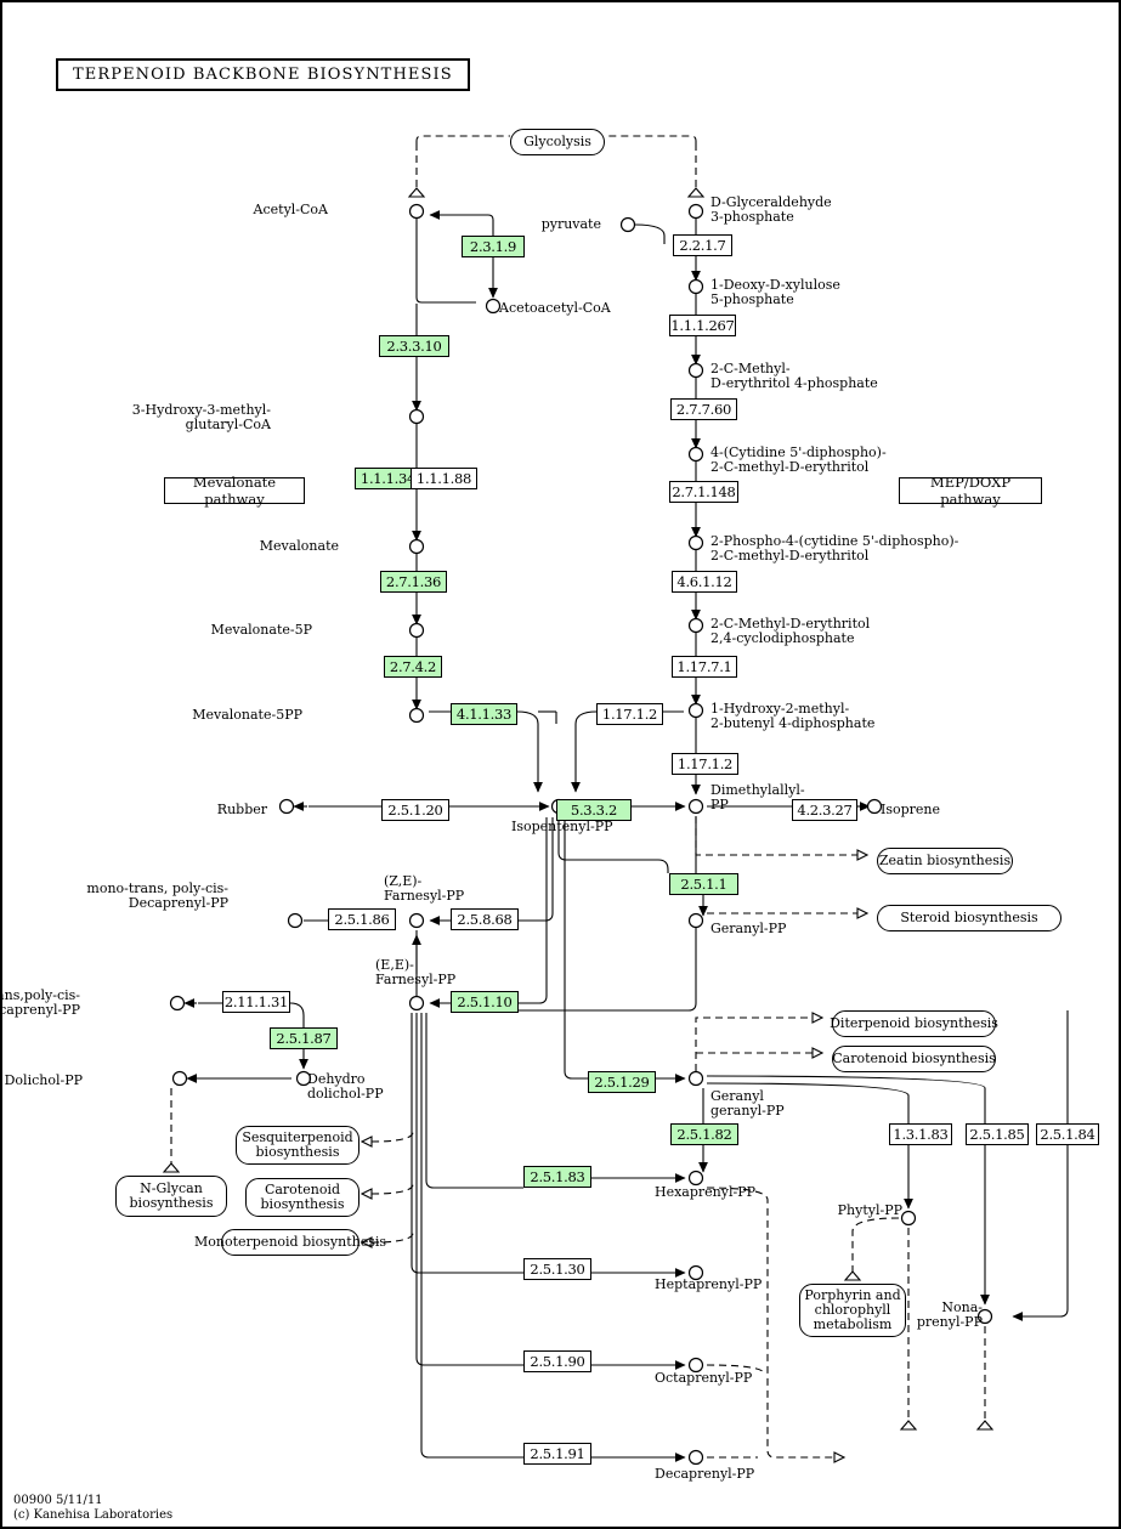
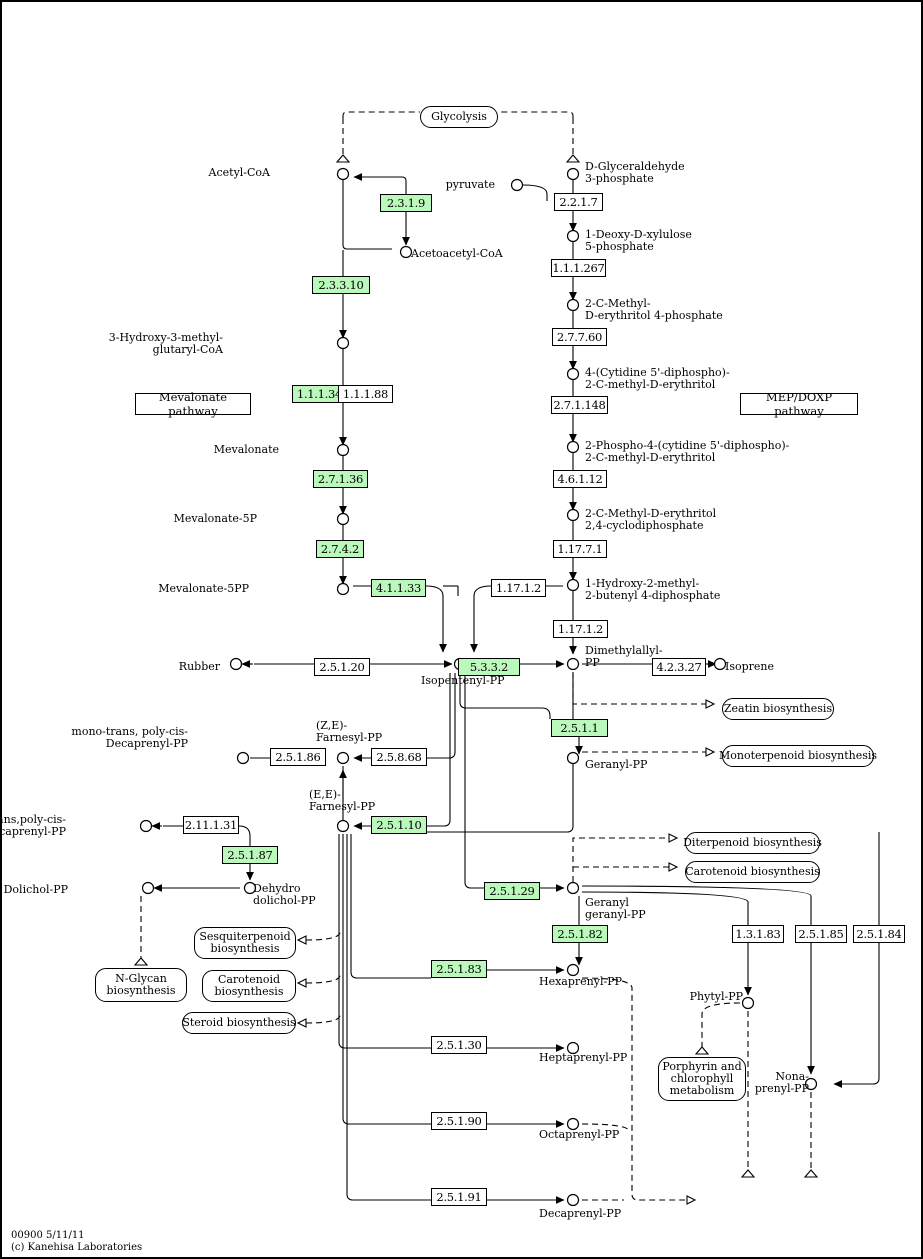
- TERPENOID BACKBONE BIOSYNTHESIS
  Mevalonate pathway
  MEP/DOXP pathway
  Glycolysis
  Zeatin biosynthesis
- Steroid biosynthesis
+ Monoterpenoid biosynthesis
  Diterpenoid biosynthesis
  Carotenoid biosynthesis
  Sesquiterpenoid
  biosynthesis
  Carotenoid
  biosynthesis
- Monoterpenoid biosynthesis
+ Steroid biosynthesis
  N-Glycan
  biosynthesis
  Porphyrin and
  chlorophyll
  metabolism
  2.3.1.9
  2.3.3.10
  1.1.1.3
  1.1.1.88
  2.7.1.36
  2.7.4.2
  4.1.1.33
  2.2.1.7
  1.1.1.267
  2.7.7.60
  2.7.1.148
  4.6.1.12
  1.17.7.1
  1.17.1.2
  1.17.1.2
  2.5.1.20
  5.3.3.2
  4.2.3.27
  2.5.1.1
  2.5.1.86
  2.5.8.68
  2.11.1.31
  2.5.1.10
  2.5.1.87
  2.5.1.29
  2.5.1.82
  2.5.1.83
  1.3.1.83
  2.5.1.85
  2.5.1.84
  2.5.1.30
  2.5.1.90
  2.5.1.91
  Acetyl-CoA
  Acetoacetyl-CoA
  3-Hydroxy-3-methyl-
  glutaryl-CoA
  Mevalonate
  Mevalonate-5P
  Mevalonate-5PP
  pyruvate
  D-Glyceraldehyde
  3-phosphate
  1-Deoxy-D-xylulose
  5-phosphate
  2-C-Methyl-
  D-erythritol 4-phosphate
  4-(Cytidine 5'-diphospho)-
  2-C-methyl-D-erythritol
  2-Phospho-4-(cytidine 5'-diphospho)-
  2-C-methyl-D-erythritol
  2-C-Methyl-D-erythritol
  2,4-cyclodiphosphate
  1-Hydroxy-2-methyl-
  2-butenyl 4-diphosphate
  Dimethylallyl-
  PP
  Isopentenyl-PP
  Rubber
  Isoprene
  Geranyl-PP
  mono-trans, poly-cis-
  Decaprenyl-PP
  (Z,E)-
  Farnesyl-PP
  (E,E)-
  Farnesyl-PP
  caprenyl-PP
  Dolichol-PP
  Dehydro
  dolichol-PP
  Geranyl
  geranyl-PP
  Hexaprenyl-PP
  Heptaprenyl-PP
  Octaprenyl-PP
  Decaprenyl-PP
  Phytyl-PP
  Nona-
  prenyl-PP
  00900 5/11/11
  (c) Kanehisa Laboratories
